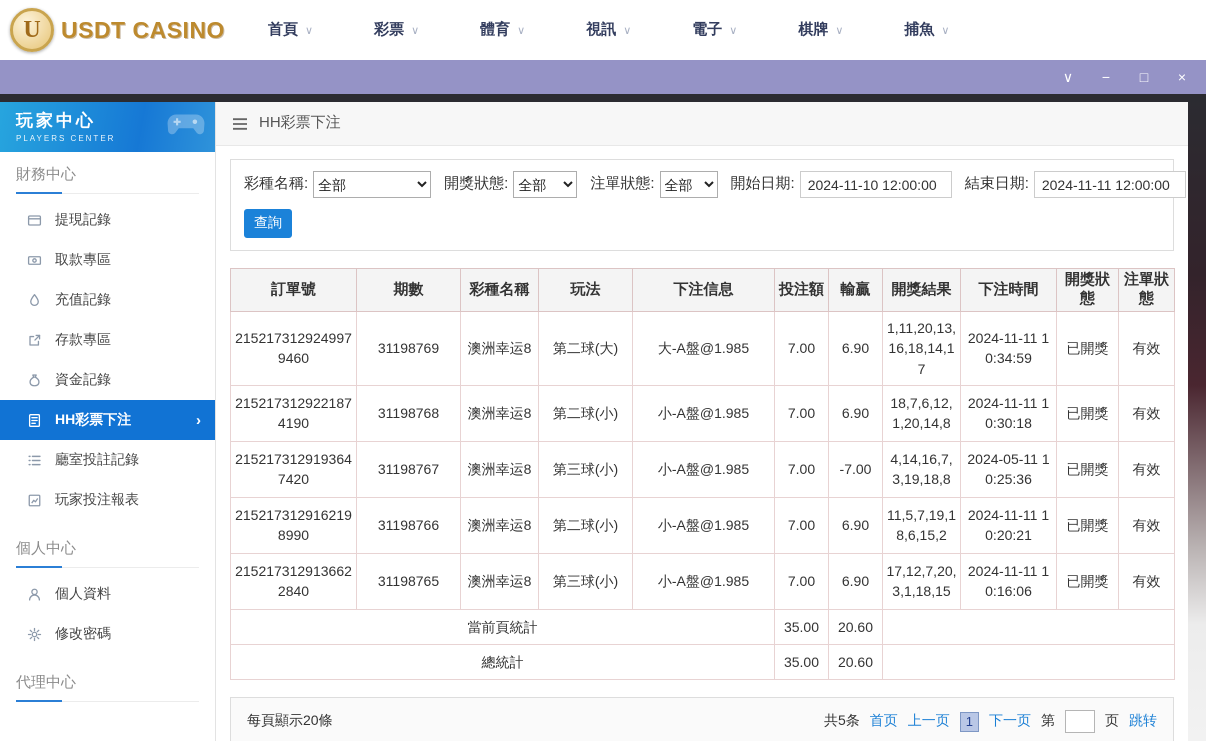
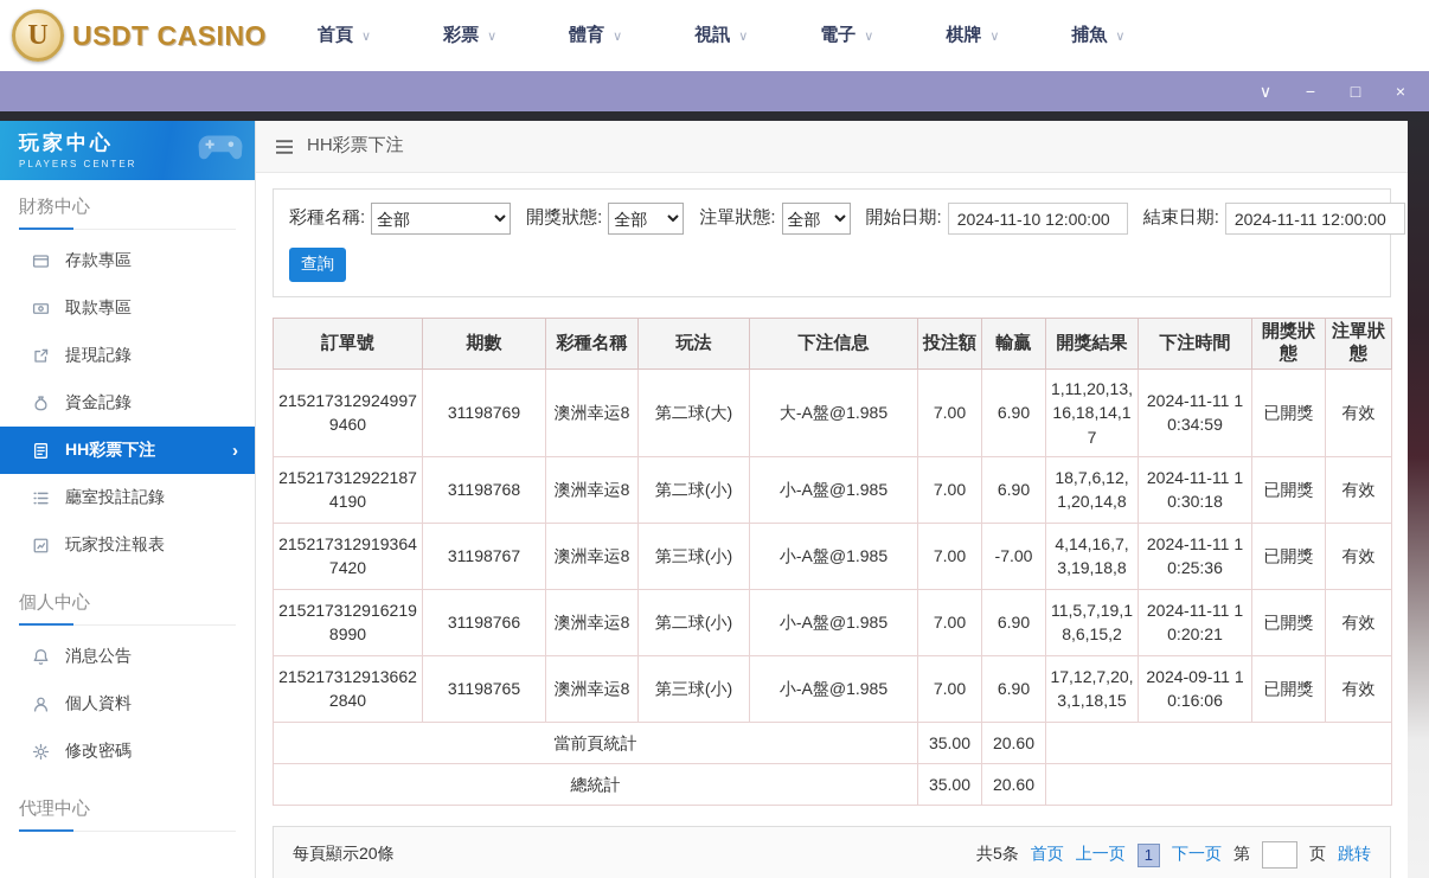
  U
  USDT CASINO
  首頁
  ∨
  彩票
  ∨
  體育
  ∨
  視訊
  ∨
  電子
  ∨
  棋牌
  ∨
  捕魚
  ∨
  ∨
  −
  □
  ×
  玩家中心
  PLAYERS CENTER
  財務中心
- 提現記錄
+ 存款專區
  取款專區
- 充值記錄
- 存款專區
+ 提現記錄
  資金記錄
  HH彩票下注
  ›
  廳室投註記錄
  玩家投注報表
  個人中心
+ 消息公告
  個人資料
  修改密碼
  代理中心
  HH彩票下注
  彩種名稱:
  全部
  開獎狀態:
  全部
  注單狀態:
  全部
  開始日期:
  2024-11-10 12:00:00
  結束日期:
  2024-11-11 12:00:00
  查詢
  訂單號	期數	彩種名稱	玩法	下注信息	投注額	輸贏	開獎結果	下注時間	開獎狀態	注單狀態
  2152173129249979460	31198769	澳洲幸运8	第二球(大)	大-A盤@1.985	7.00	6.90	1,11,20,13,16,18,14,17	2024-11-11 10:34:59	已開獎	有效
  2152173129221874190	31198768	澳洲幸运8	第二球(小)	小-A盤@1.985	7.00	6.90	18,7,6,12,1,20,14,8	2024-11-11 10:30:18	已開獎	有效
- 2152173129193647420	31198767	澳洲幸运8	第三球(小)	小-A盤@1.985	7.00	-7.00	4,14,16,7,3,19,18,8	2024-05-11 10:25:36	已開獎	有效
+ 2152173129193647420	31198767	澳洲幸运8	第三球(小)	小-A盤@1.985	7.00	-7.00	4,14,16,7,3,19,18,8	2024-11-11 10:25:36	已開獎	有效
  2152173129162198990	31198766	澳洲幸运8	第二球(小)	小-A盤@1.985	7.00	6.90	11,5,7,19,18,6,15,2	2024-11-11 10:20:21	已開獎	有效
- 2152173129136622840	31198765	澳洲幸运8	第三球(小)	小-A盤@1.985	7.00	6.90	17,12,7,20,3,1,18,15	2024-11-11 10:16:06	已開獎	有效
+ 2152173129136622840	31198765	澳洲幸运8	第三球(小)	小-A盤@1.985	7.00	6.90	17,12,7,20,3,1,18,15	2024-09-11 10:16:06	已開獎	有效
  當前頁統計	35.00	20.60
  總統計	35.00	20.60
  每頁顯示20條
  共5条
  首页
  上一页
  1
  下一页
  第
  页
  跳转
